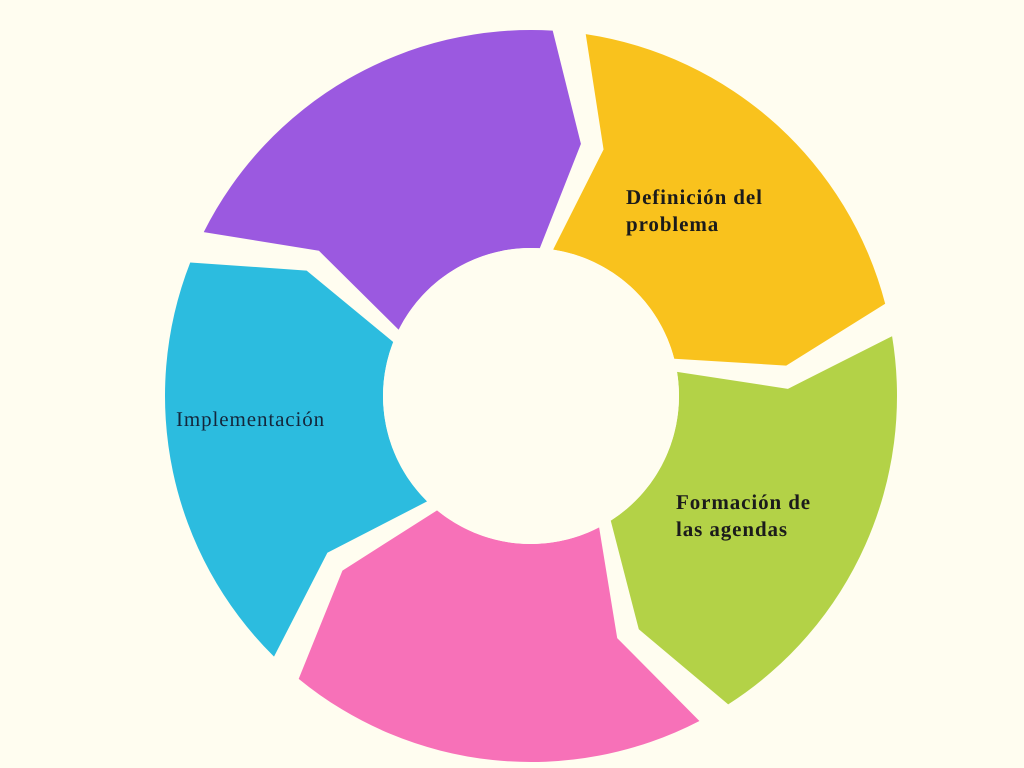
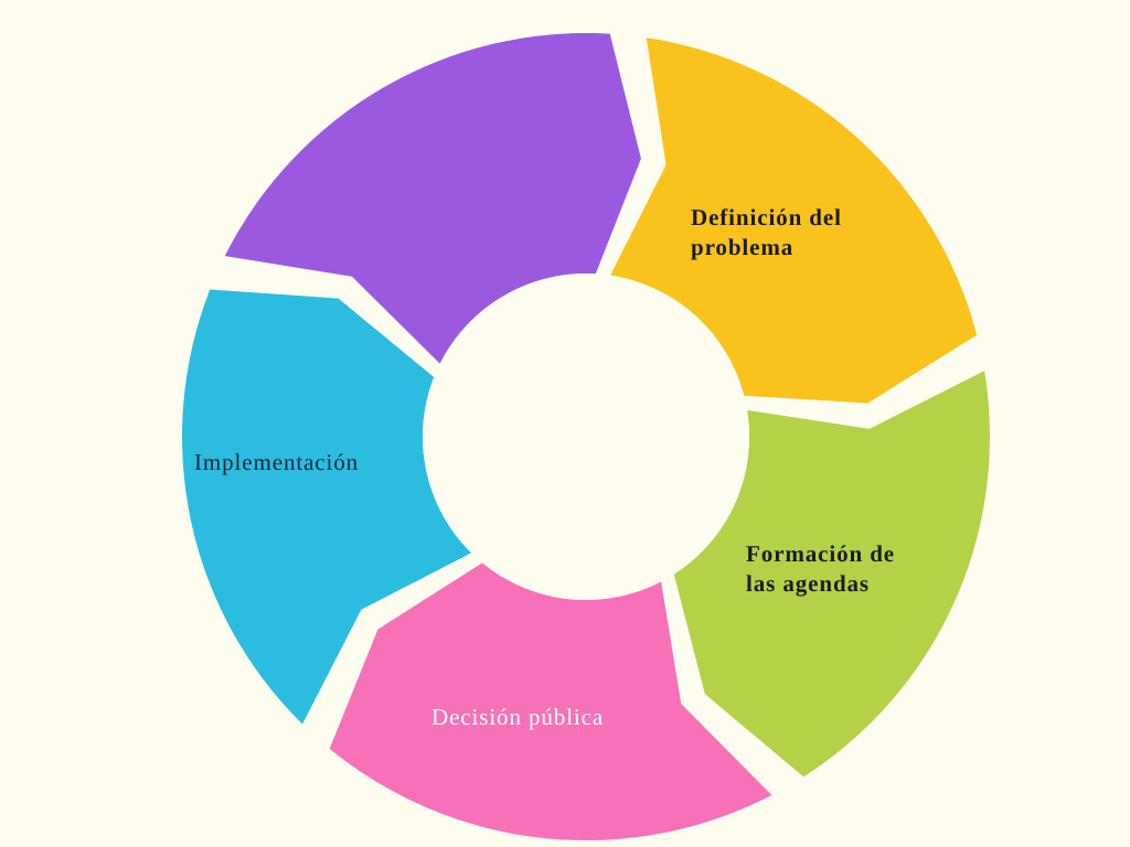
  Definición del
  problema
  Formación de
  las agendas
+ Decisión pública
  Implementación
